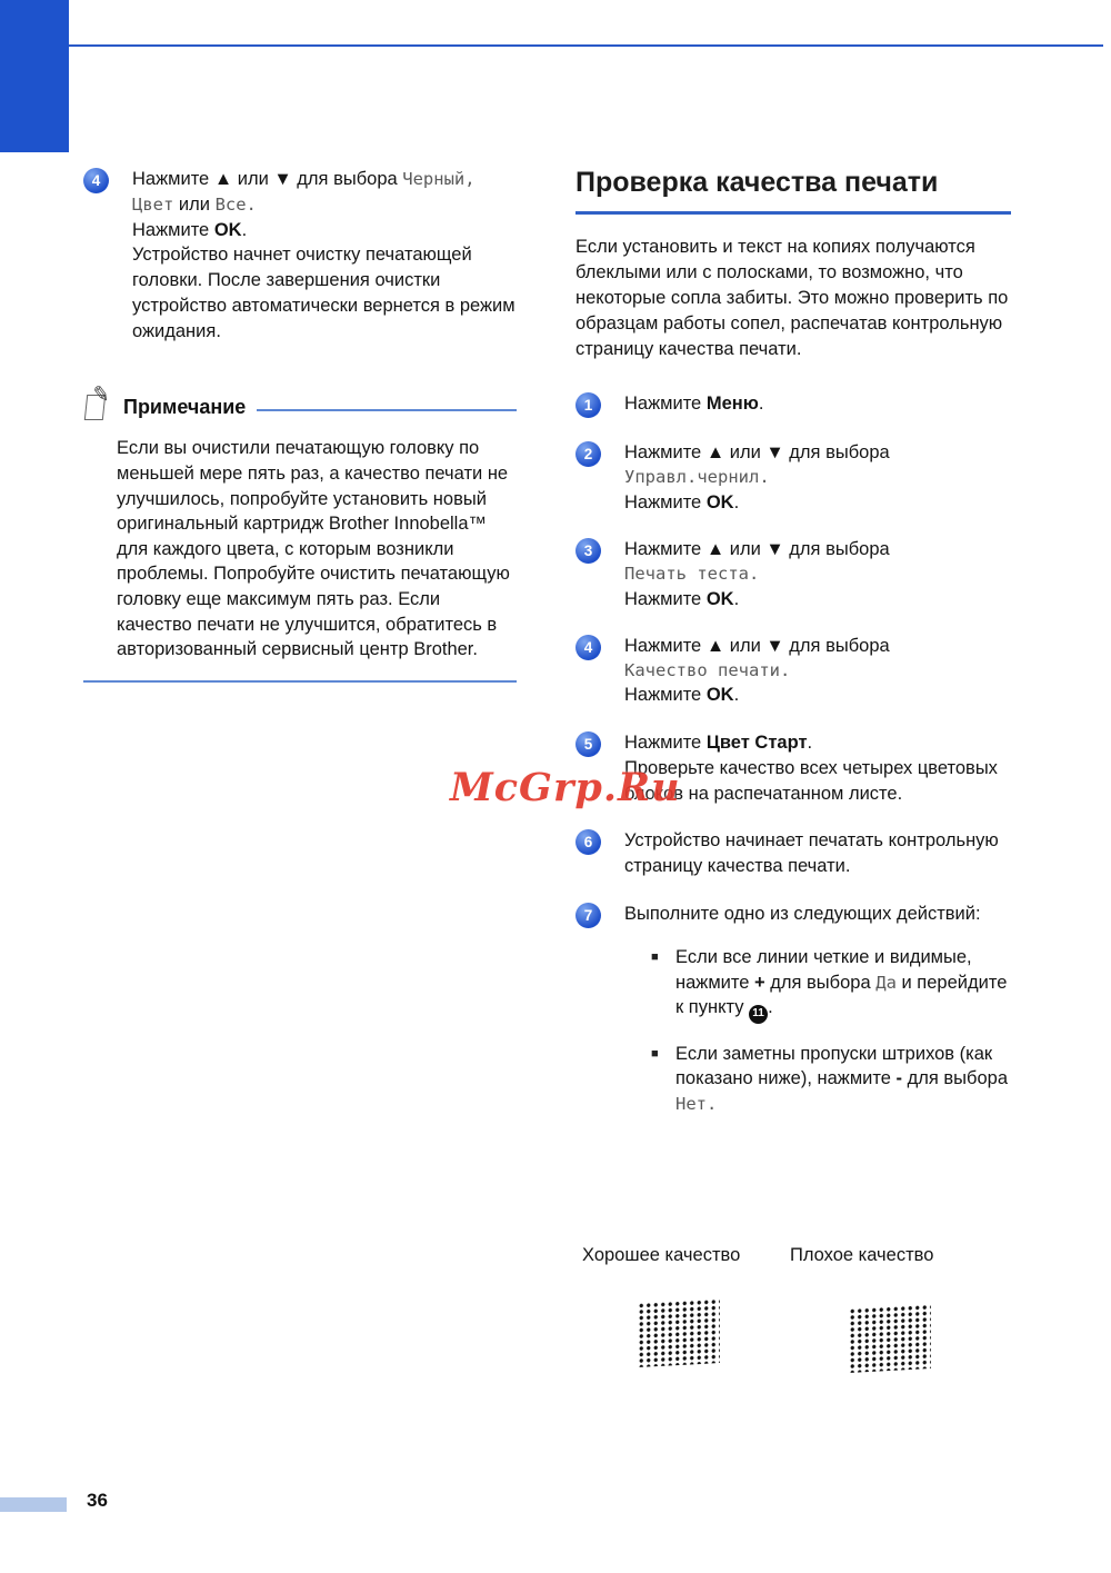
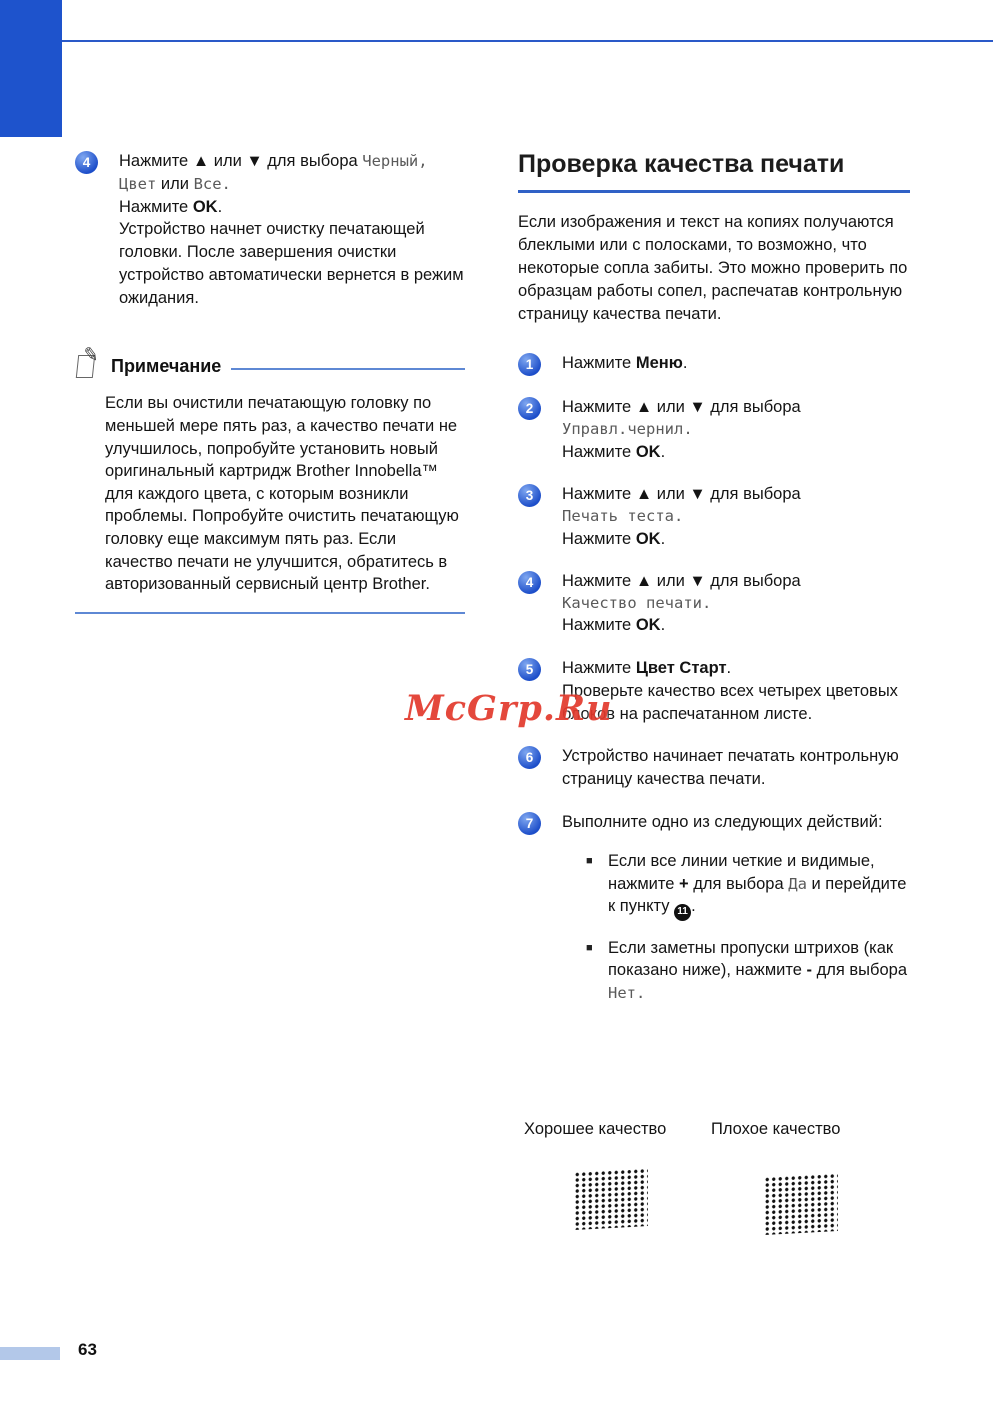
- 36
+ 63
  McGrp.Ru
  4
  Нажмите ▲ или ▼ для выбора Черный,
  Цвет или Все.
  Нажмите OK.
  Устройство начнет очистку печатающей головки. После завершения очистки устройство автоматически вернется в режим ожидания.
  Примечание
  Если вы очистили печатающую головку по меньшей мере пять раз, а качество печати не улучшилось, попробуйте установить новый оригинальный картридж Brother Innobella™ для каждого цвета, с которым возникли проблемы. Попробуйте очистить печатающую головку еще максимум пять раз. Если качество печати не улучшится, обратитесь в авторизованный сервисный центр Brother.
  Проверка качества печати
- Если установить и текст на копиях получаются блеклыми или с полосками, то возможно, что некоторые сопла забиты. Это можно проверить по образцам работы сопел, распечатав контрольную страницу качества печати.
+ Если изображения и текст на копиях получаются блеклыми или с полосками, то возможно, что некоторые сопла забиты. Это можно проверить по образцам работы сопел, распечатав контрольную страницу качества печати.
  1
  Нажмите Меню.
  2
  Нажмите ▲ или ▼ для выбора
  Управл.чернил.
  Нажмите OK.
  3
  Нажмите ▲ или ▼ для выбора
  Печать теста.
  Нажмите OK.
  4
  Нажмите ▲ или ▼ для выбора
  Качество печати.
  Нажмите OK.
  5
  Нажмите Цвет Старт.
  Проверьте качество всех четырех цветовых блоков на распечатанном листе.
  6
  Устройство начинает печатать контрольную страницу качества печати.
  7
  Выполните одно из следующих действий:
  ■
  Если все линии четкие и видимые, нажмите + для выбора Да и перейдите к пункту 11.
  ■
  Если заметны пропуски штрихов (как показано ниже), нажмите - для выбора Нет.
  Хорошее качество
  Плохое качество
